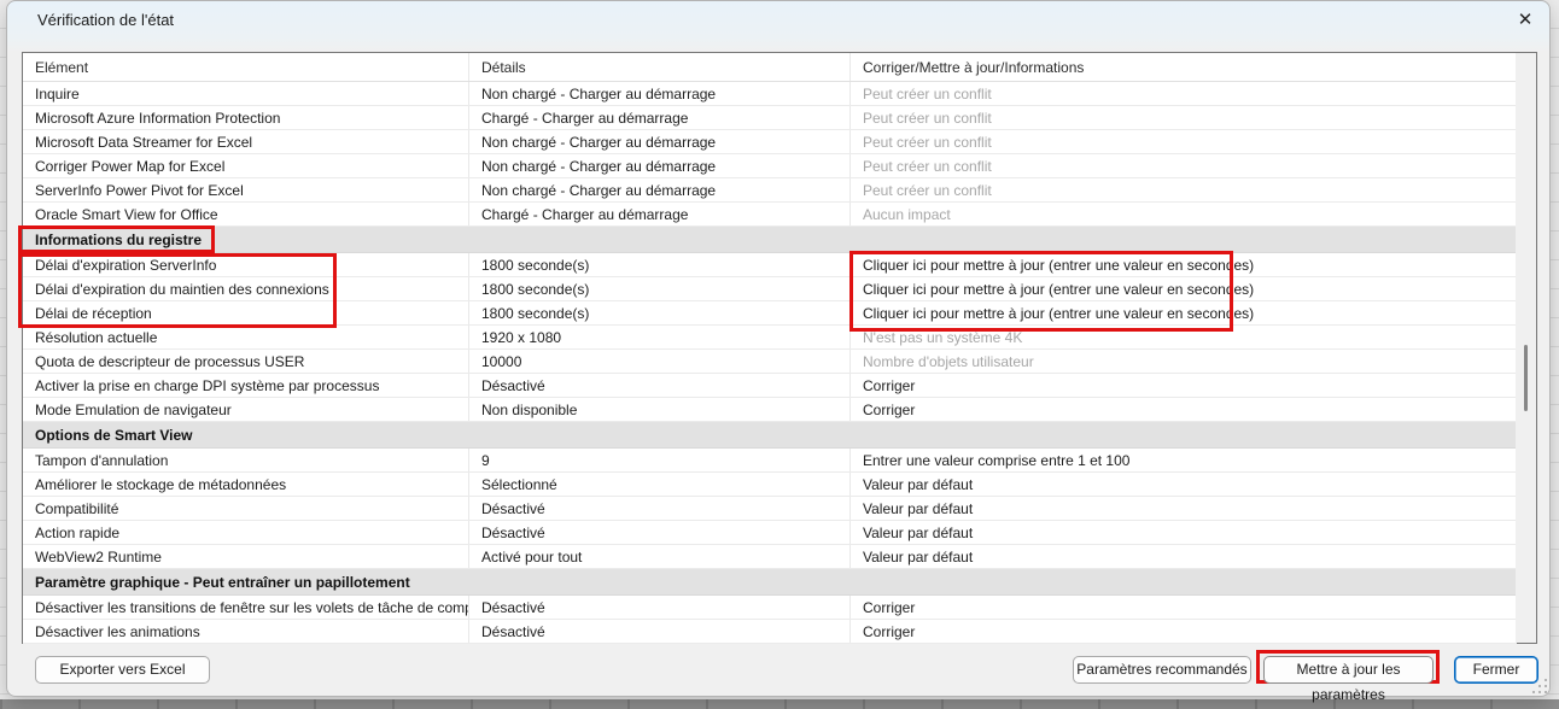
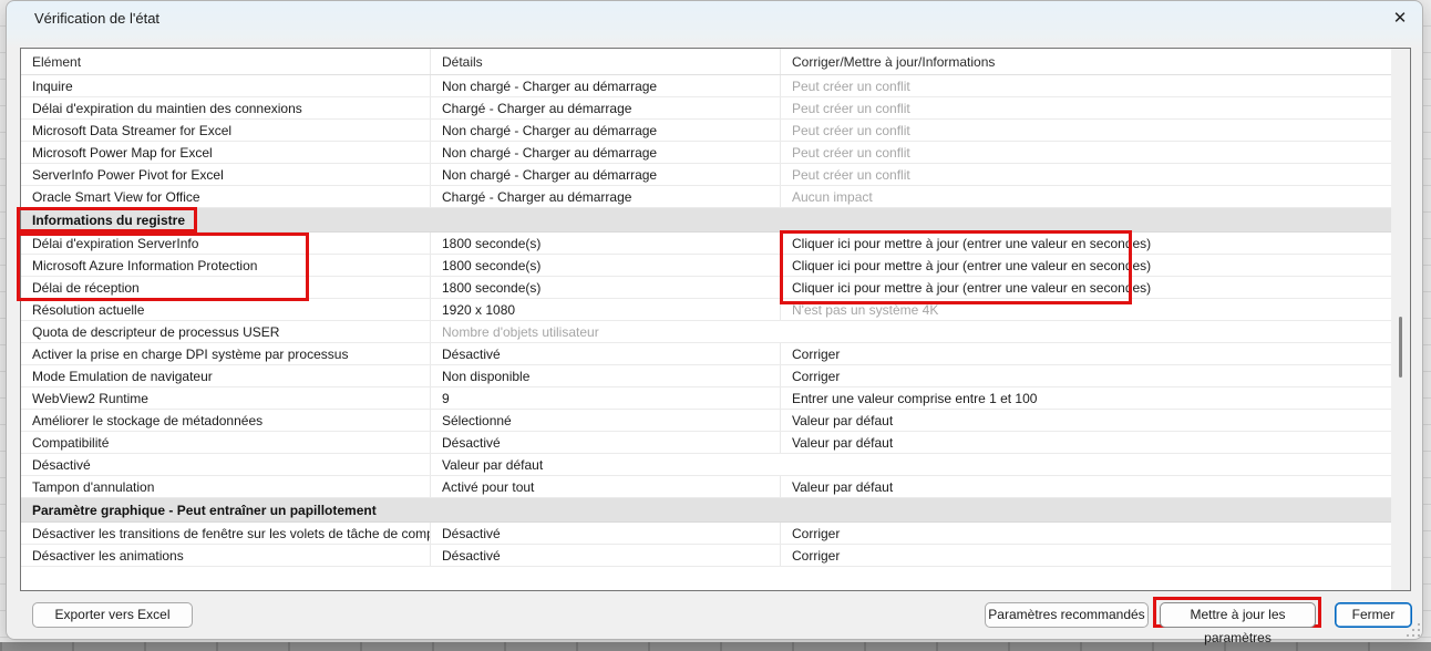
  Vérification de l'état
  ✕
  Elément
  Détails
  Corriger/Mettre à jour/Informations
  Inquire
  Non chargé - Charger au démarrage
  Peut créer un conflit
- Microsoft Azure Information Protection
+ Délai d'expiration du maintien des connexions
  Chargé - Charger au démarrage
  Peut créer un conflit
  Microsoft Data Streamer for Excel
  Non chargé - Charger au démarrage
  Peut créer un conflit
- Corriger Power Map for Excel
+ Microsoft Power Map for Excel
  Non chargé - Charger au démarrage
  Peut créer un conflit
  ServerInfo Power Pivot for Excel
  Non chargé - Charger au démarrage
  Peut créer un conflit
  Oracle Smart View for Office
  Chargé - Charger au démarrage
  Aucun impact
  Informations du registre
  Délai d'expiration ServerInfo
  1800 seconde(s)
  Cliquer ici pour mettre à jour (entrer une valeur en secondes)
- Délai d'expiration du maintien des connexions
+ Microsoft Azure Information Protection
  1800 seconde(s)
  Cliquer ici pour mettre à jour (entrer une valeur en secondes)
  Délai de réception
  1800 seconde(s)
  Cliquer ici pour mettre à jour (entrer une valeur en secondes)
  Résolution actuelle
  1920 x 1080
  N'est pas un système 4K
  Quota de descripteur de processus USER
- 10000
  Nombre d'objets utilisateur
  Activer la prise en charge DPI système par processus
  Désactivé
  Corriger
  Mode Emulation de navigateur
  Non disponible
  Corriger
- Options de Smart View
- Tampon d'annulation
+ WebView2 Runtime
  9
  Entrer une valeur comprise entre 1 et 100
  Améliorer le stockage de métadonnées
  Sélectionné
  Valeur par défaut
  Compatibilité
  Désactivé
  Valeur par défaut
- Action rapide
  Désactivé
  Valeur par défaut
- WebView2 Runtime
+ Tampon d'annulation
  Activé pour tout
  Valeur par défaut
  Paramètre graphique - Peut entraîner un papillotement
  Désactiver les transitions de fenêtre sur les volets de tâche de comp
  Désactivé
  Corriger
  Désactiver les animations
  Désactivé
  Corriger
  Exporter vers Excel
  Paramètres recommandés
  Mettre à jour les paramètres
  Fermer
